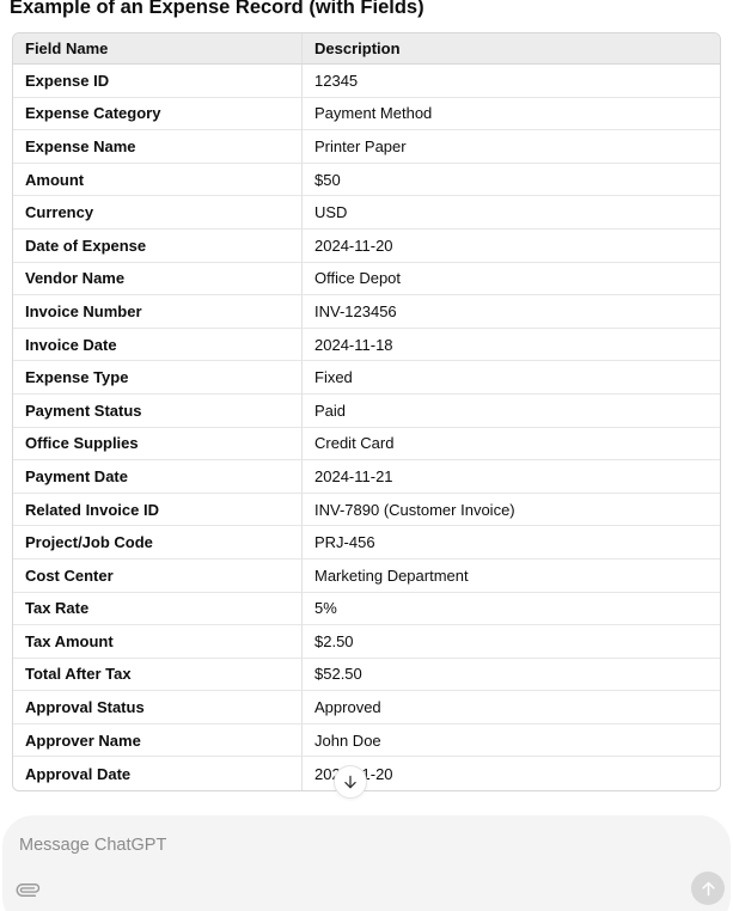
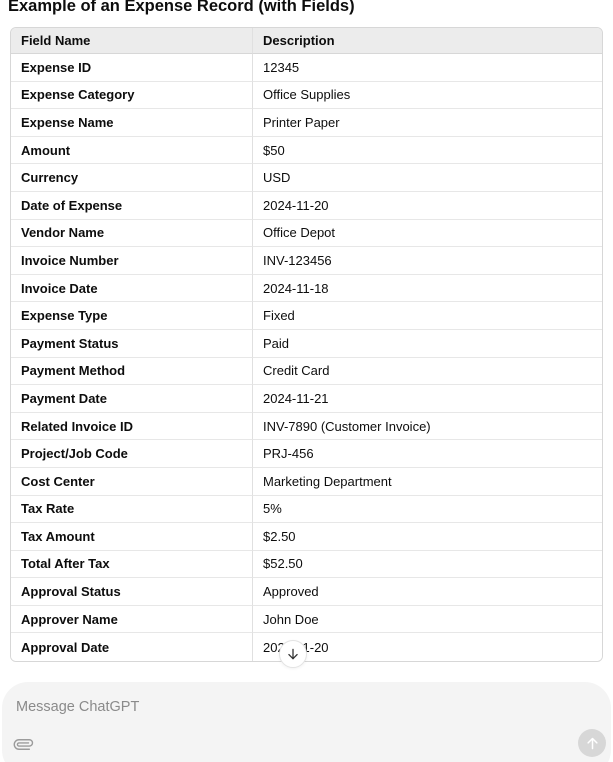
  Example of an Expense Record (with Fields)
  Field Name	Description
  Expense ID	12345
- Expense Category	Payment Method
+ Expense Category	Office Supplies
  Expense Name	Printer Paper
  Amount	$50
  Currency	USD
  Date of Expense	2024-11-20
  Vendor Name	Office Depot
  Invoice Number	INV-123456
  Invoice Date	2024-11-18
  Expense Type	Fixed
  Payment Status	Paid
- Office Supplies	Credit Card
+ Payment Method	Credit Card
  Payment Date	2024-11-21
  Related Invoice ID	INV-7890 (Customer Invoice)
  Project/Job Code	PRJ-456
  Cost Center	Marketing Department
  Tax Rate	5%
  Tax Amount	$2.50
  Total After Tax	$52.50
  Approval Status	Approved
  Approver Name	John Doe
  Approval Date	201-20
  Message ChatGPT
